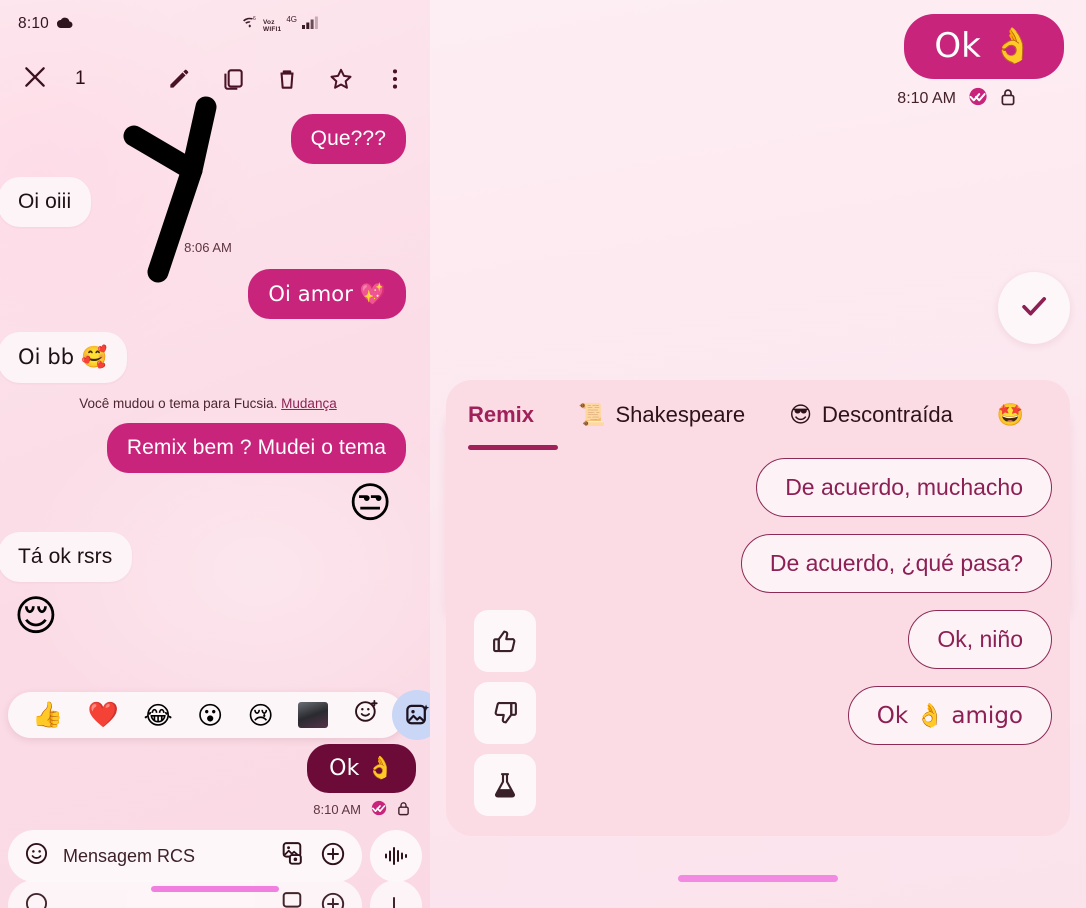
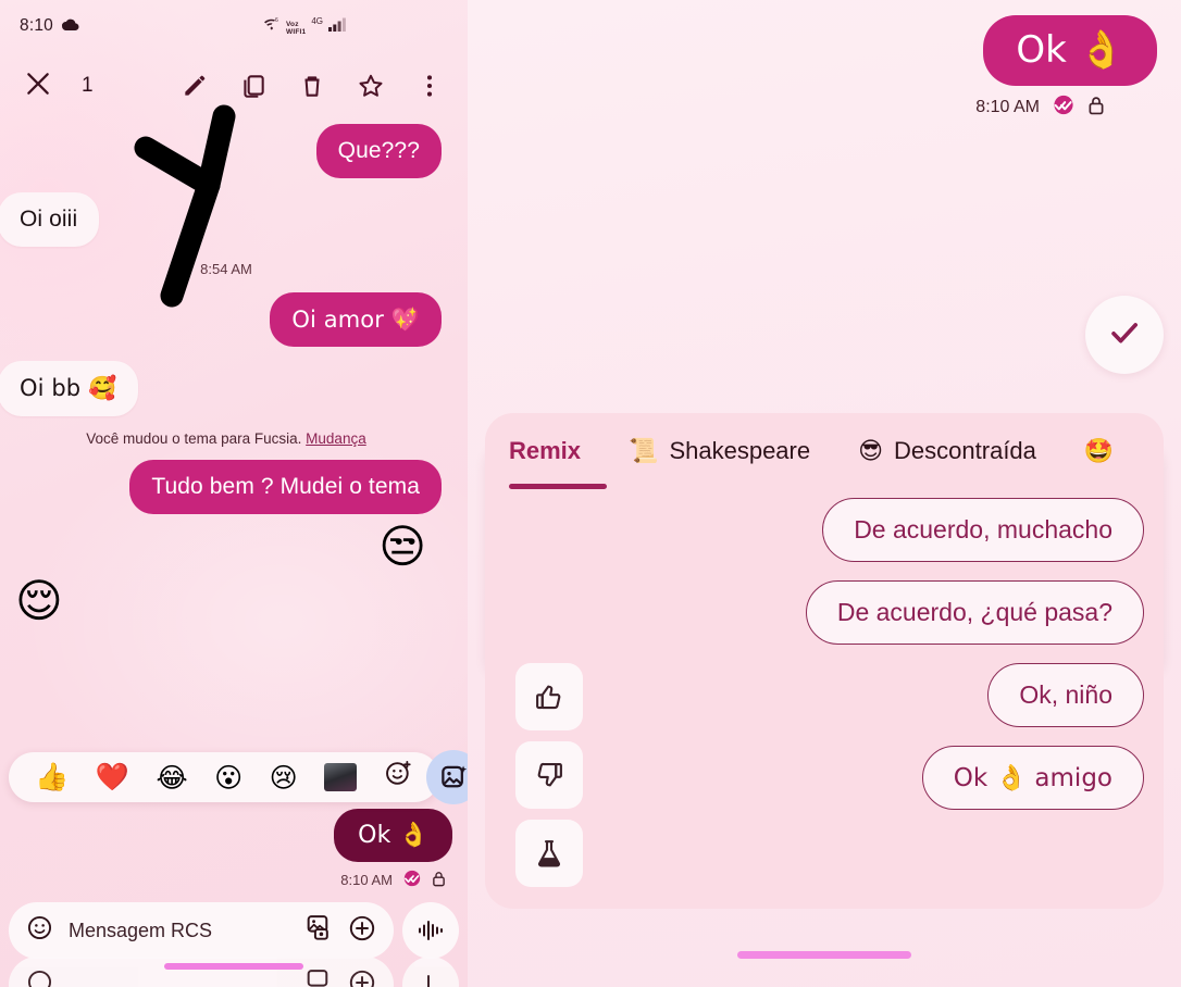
  8:10
  4G
  1
  Que???
  Oi oiii
- 8:06 AM
+ 8:54 AM
  Oi amor 💖
  Oi bb 🥰
  Você mudou o tema para Fucsia. Mudança
- Remix bem ? Mudei o tema
+ Tudo bem ? Mudei o tema
  😒
- Tá ok rsrs
  😌
  👍
  ❤️
  😂
  😮
  😢
  Ok 👌
  8:10 AM
  Mensagem RCS
  Ok 👌
  8:10 AM
  Remix
  📜
  Shakespeare
  😎
  Descontraída
  🤩
  De acuerdo, muchacho
  De acuerdo, ¿qué pasa?
  Ok, niño
  Ok 👌 amigo
